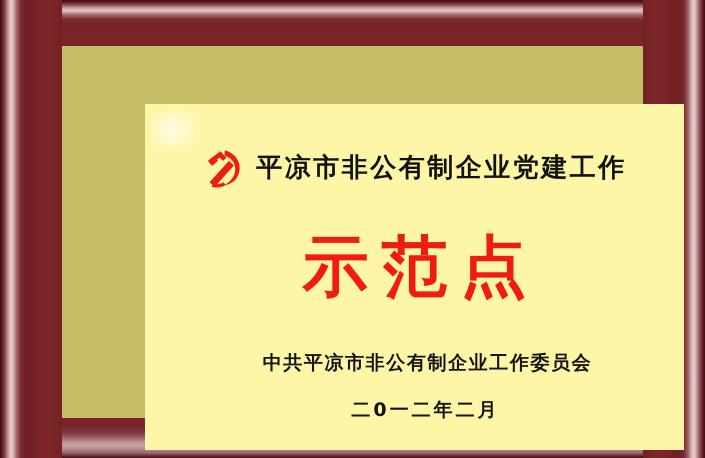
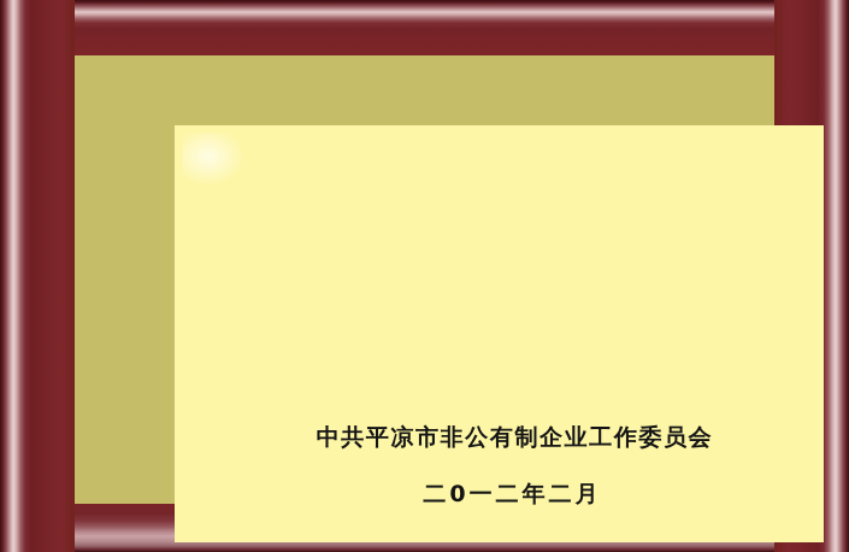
- 平凉市非公有制企业党建工作
- 示范点
  中共平凉市非公有制企业工作委员会
  二0一二年二月
